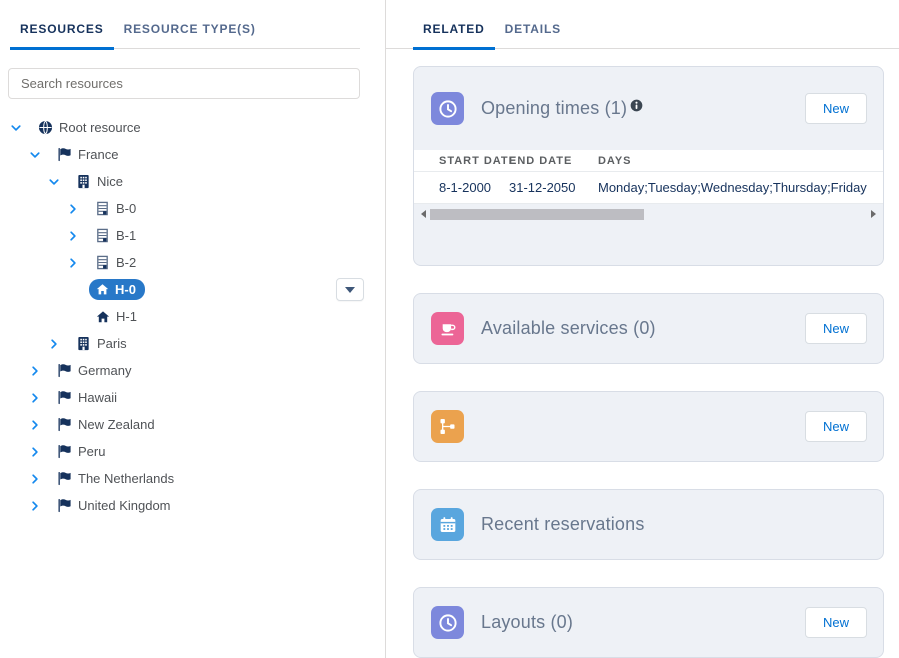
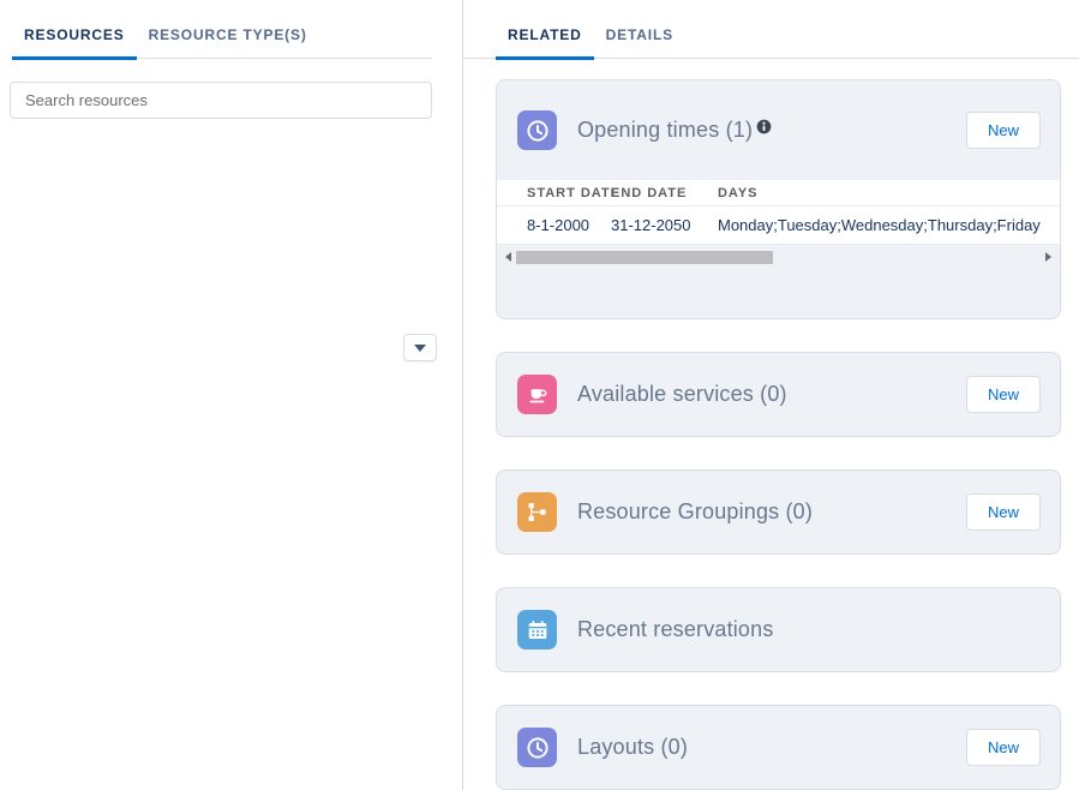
  RESOURCES
  RESOURCE TYPE(S)
  Search resources
- Root resource
- France
- Nice
- B-0
- B-1
- B-2
- H-0
- H-1
- Paris
- Germany
- Hawaii
- New Zealand
- Peru
- The Netherlands
- United Kingdom
  RELATED
  DETAILS
  Opening times (1)
  New
  START DATE
  END DATE
  DAYS
  8-1-2000
  31-12-2050
  Monday;Tuesday;Wednesday;Thursday;Friday
  Available services (0)
  New
+ Resource Groupings (0)
  New
  Recent reservations
  Layouts (0)
  New
